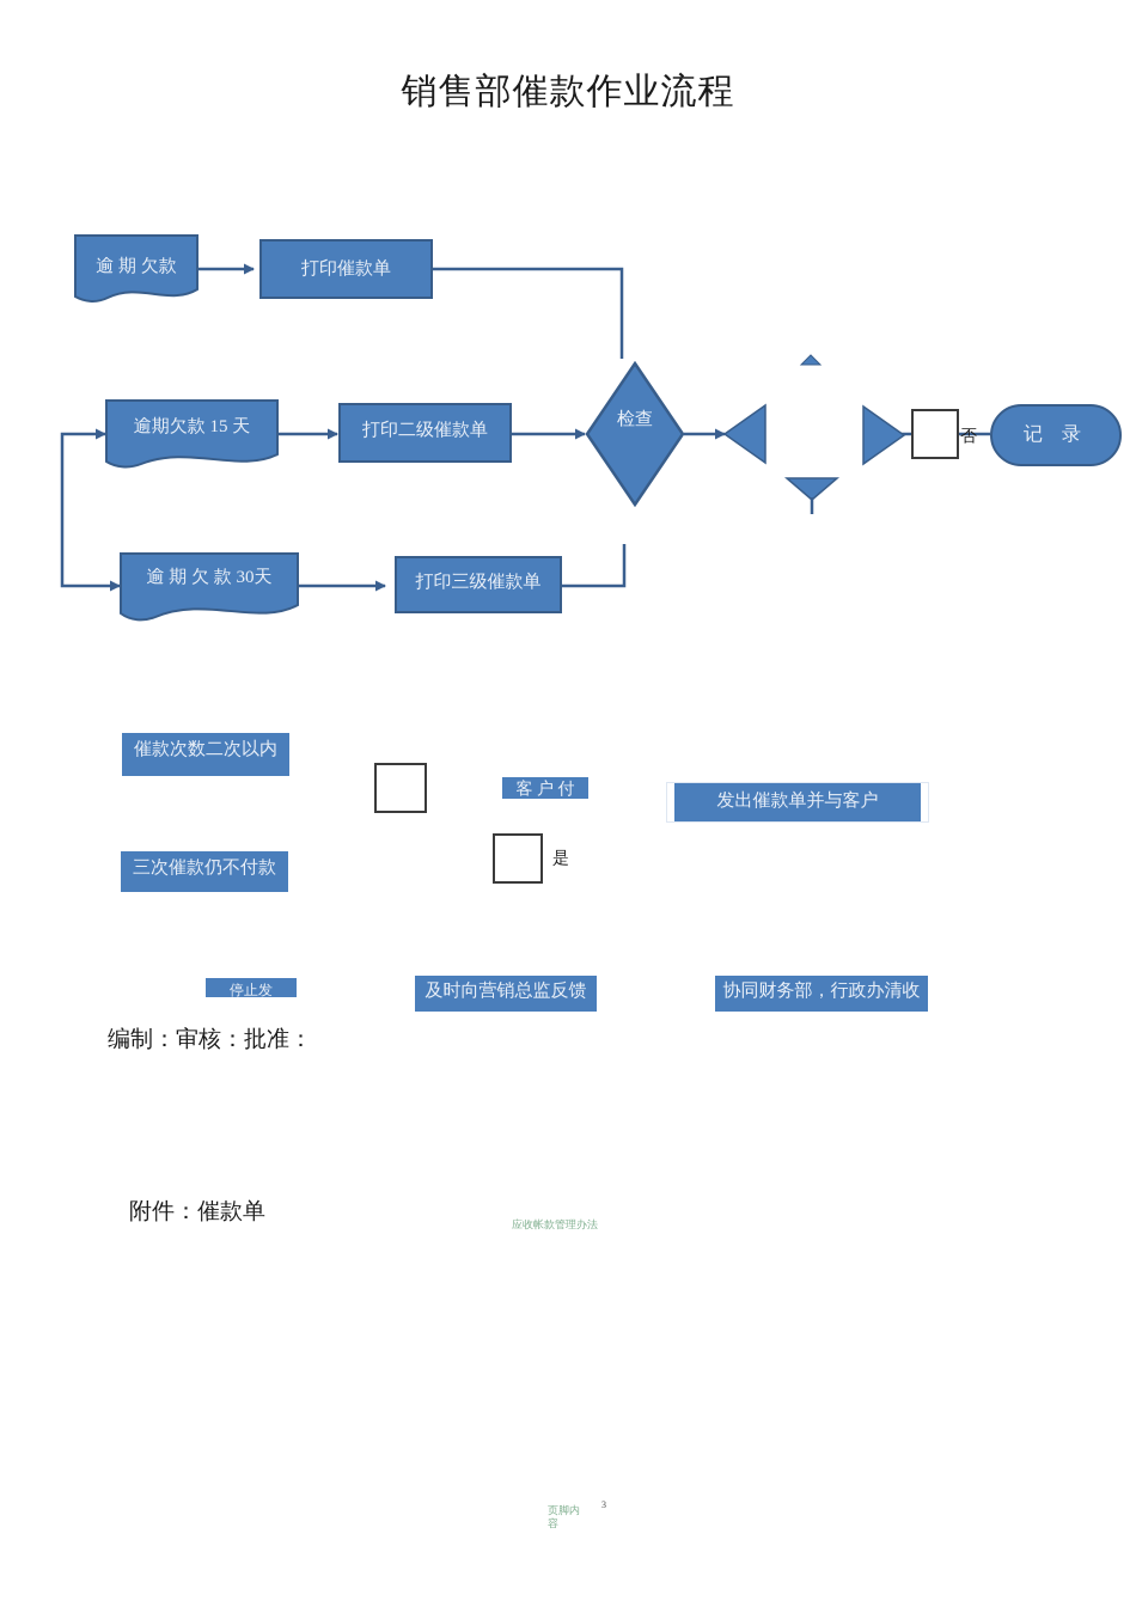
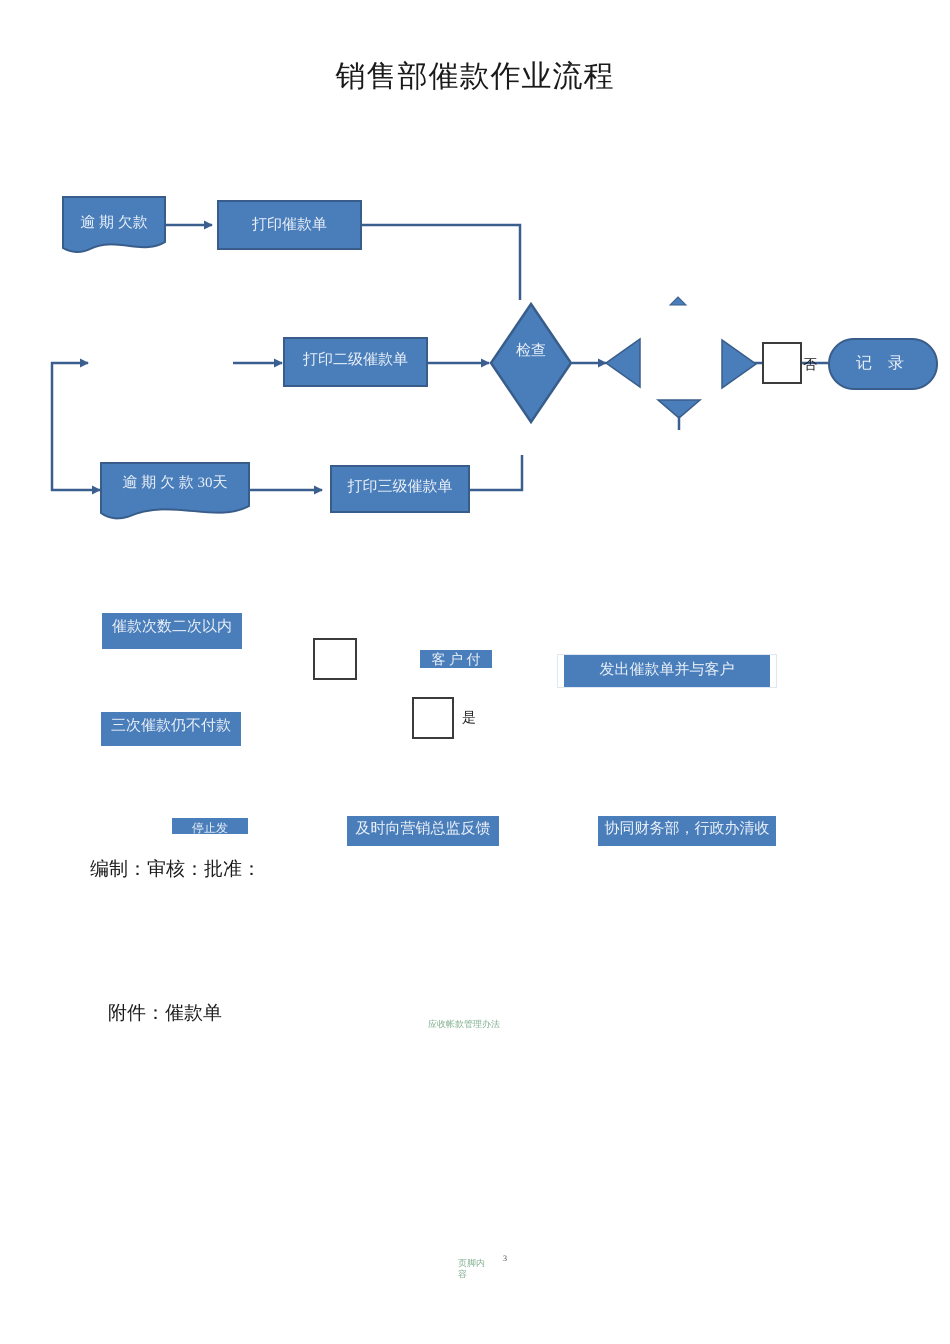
  销售部催款作业流程
  逾 期 欠款
  打印催款单
- 逾期欠款 15 天
  打印二级催款单
  检查
  否
  记 录
  逾 期 欠 款 30天
  打印三级催款单
  催款次数二次以内
  三次催款仍不付款
  客 户 付
  是
  发出催款单并与客户
  停止发
  及时向营销总监反馈
  协同财务部，行政办清收
  编制：审核：批准：
  附件：催款单
  应收帐款管理办法
  页脚内容
  3
